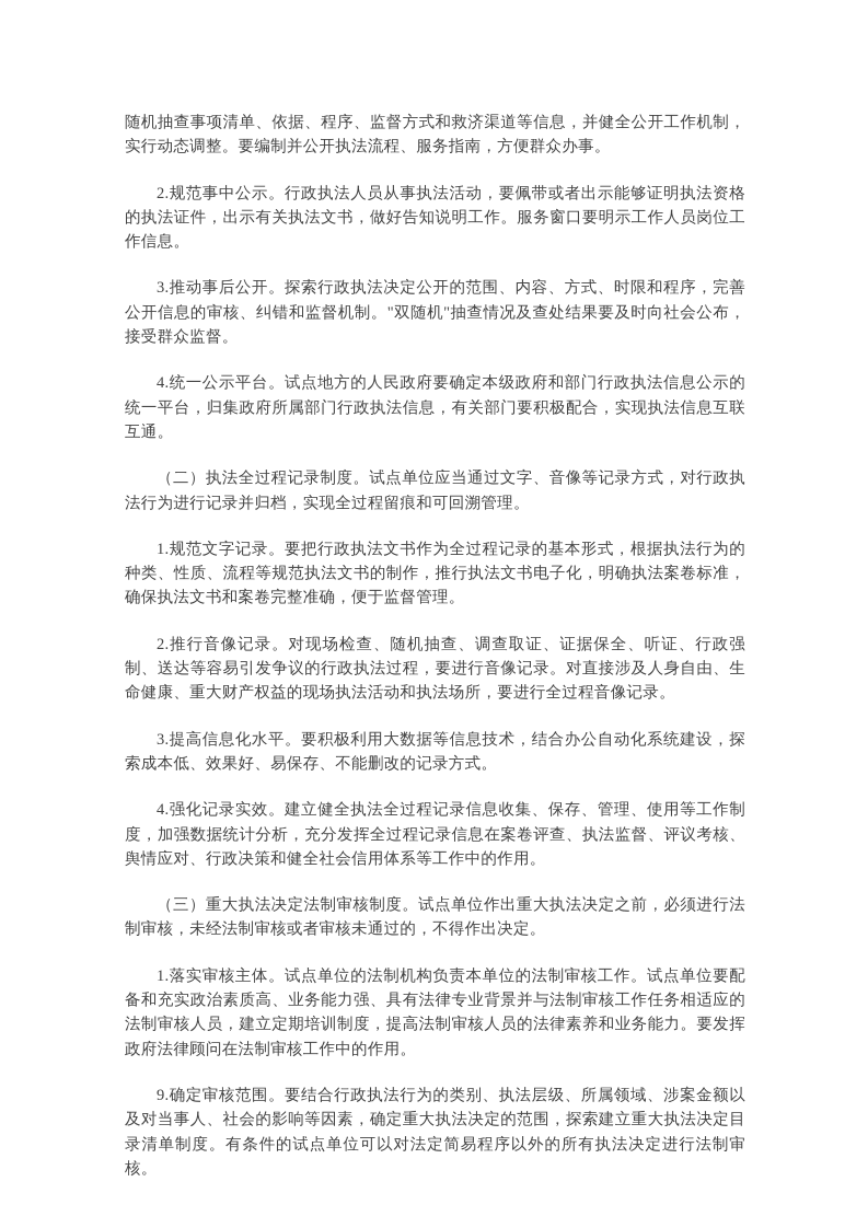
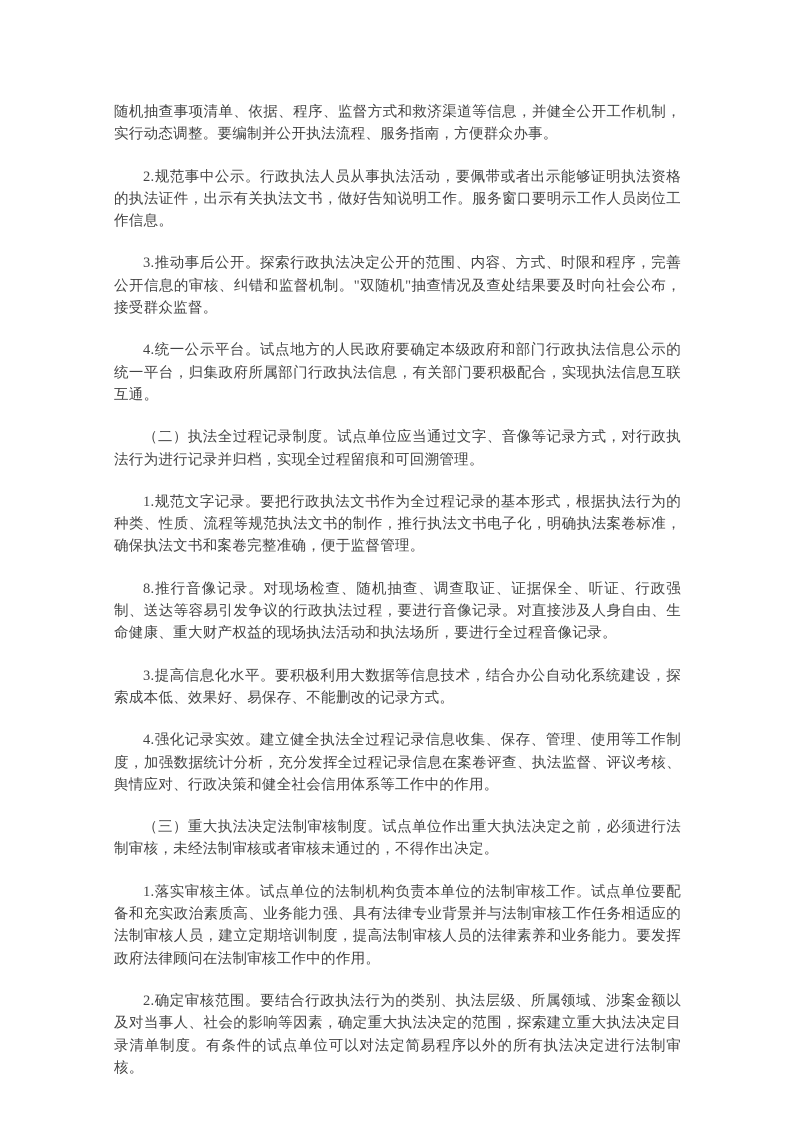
  随机抽查事项清单、依据、程序、监督方式和救济渠道等信息，并健全公开工作机制，实行动态调整。要编制并公开执法流程、服务指南，方便群众办事。
  2.规范事中公示。行政执法人员从事执法活动，要佩带或者出示能够证明执法资格的执法证件，出示有关执法文书，做好告知说明工作。服务窗口要明示工作人员岗位工作信息。
  3.推动事后公开。探索行政执法决定公开的范围、内容、方式、时限和程序，完善公开信息的审核、纠错和监督机制。"双随机"抽查情况及查处结果要及时向社会公布，接受群众监督。
  4.统一公示平台。试点地方的人民政府要确定本级政府和部门行政执法信息公示的统一平台，归集政府所属部门行政执法信息，有关部门要积极配合，实现执法信息互联互通。
  （二）执法全过程记录制度。试点单位应当通过文字、音像等记录方式，对行政执法行为进行记录并归档，实现全过程留痕和可回溯管理。
  1.规范文字记录。要把行政执法文书作为全过程记录的基本形式，根据执法行为的种类、性质、流程等规范执法文书的制作，推行执法文书电子化，明确执法案卷标准，确保执法文书和案卷完整准确，便于监督管理。
- 2.推行音像记录。对现场检查、随机抽查、调查取证、证据保全、听证、行政强制、送达等容易引发争议的行政执法过程，要进行音像记录。对直接涉及人身自由、生命健康、重大财产权益的现场执法活动和执法场所，要进行全过程音像记录。
+ 8.推行音像记录。对现场检查、随机抽查、调查取证、证据保全、听证、行政强制、送达等容易引发争议的行政执法过程，要进行音像记录。对直接涉及人身自由、生命健康、重大财产权益的现场执法活动和执法场所，要进行全过程音像记录。
  3.提高信息化水平。要积极利用大数据等信息技术，结合办公自动化系统建设，探索成本低、效果好、易保存、不能删改的记录方式。
  4.强化记录实效。建立健全执法全过程记录信息收集、保存、管理、使用等工作制度，加强数据统计分析，充分发挥全过程记录信息在案卷评查、执法监督、评议考核、舆情应对、行政决策和健全社会信用体系等工作中的作用。
  （三）重大执法决定法制审核制度。试点单位作出重大执法决定之前，必须进行法制审核，未经法制审核或者审核未通过的，不得作出决定。
  1.落实审核主体。试点单位的法制机构负责本单位的法制审核工作。试点单位要配备和充实政治素质高、业务能力强、具有法律专业背景并与法制审核工作任务相适应的法制审核人员，建立定期培训制度，提高法制审核人员的法律素养和业务能力。要发挥政府法律顾问在法制审核工作中的作用。
- 9.确定审核范围。要结合行政执法行为的类别、执法层级、所属领域、涉案金额以及对当事人、社会的影响等因素，确定重大执法决定的范围，探索建立重大执法决定目录清单制度。有条件的试点单位可以对法定简易程序以外的所有执法决定进行法制审核。
+ 2.确定审核范围。要结合行政执法行为的类别、执法层级、所属领域、涉案金额以及对当事人、社会的影响等因素，确定重大执法决定的范围，探索建立重大执法决定目录清单制度。有条件的试点单位可以对法定简易程序以外的所有执法决定进行法制审核。
